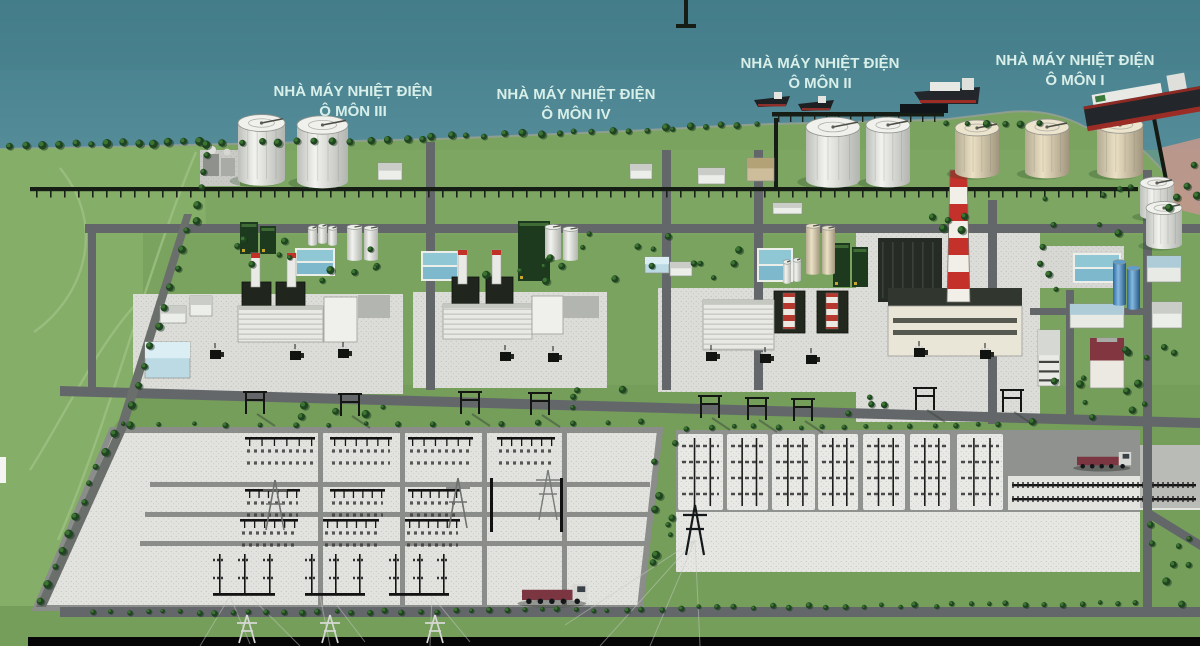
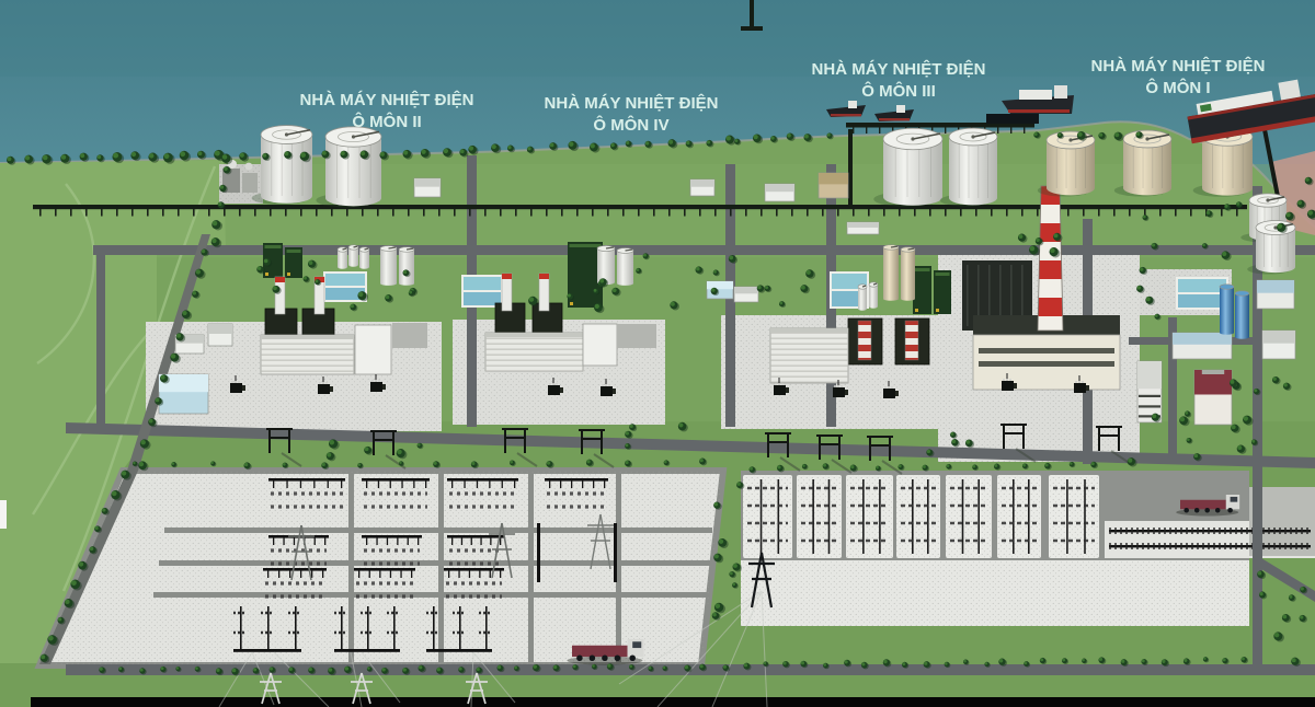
  NHÀ MÁY NHIỆT ĐIỆN
- Ô MÔN III
+ Ô MÔN II
  NHÀ MÁY NHIỆT ĐIỆN
  Ô MÔN IV
  NHÀ MÁY NHIỆT ĐIỆN
- Ô MÔN II
+ Ô MÔN III
  NHÀ MÁY NHIỆT ĐIỆN
  Ô MÔN I
